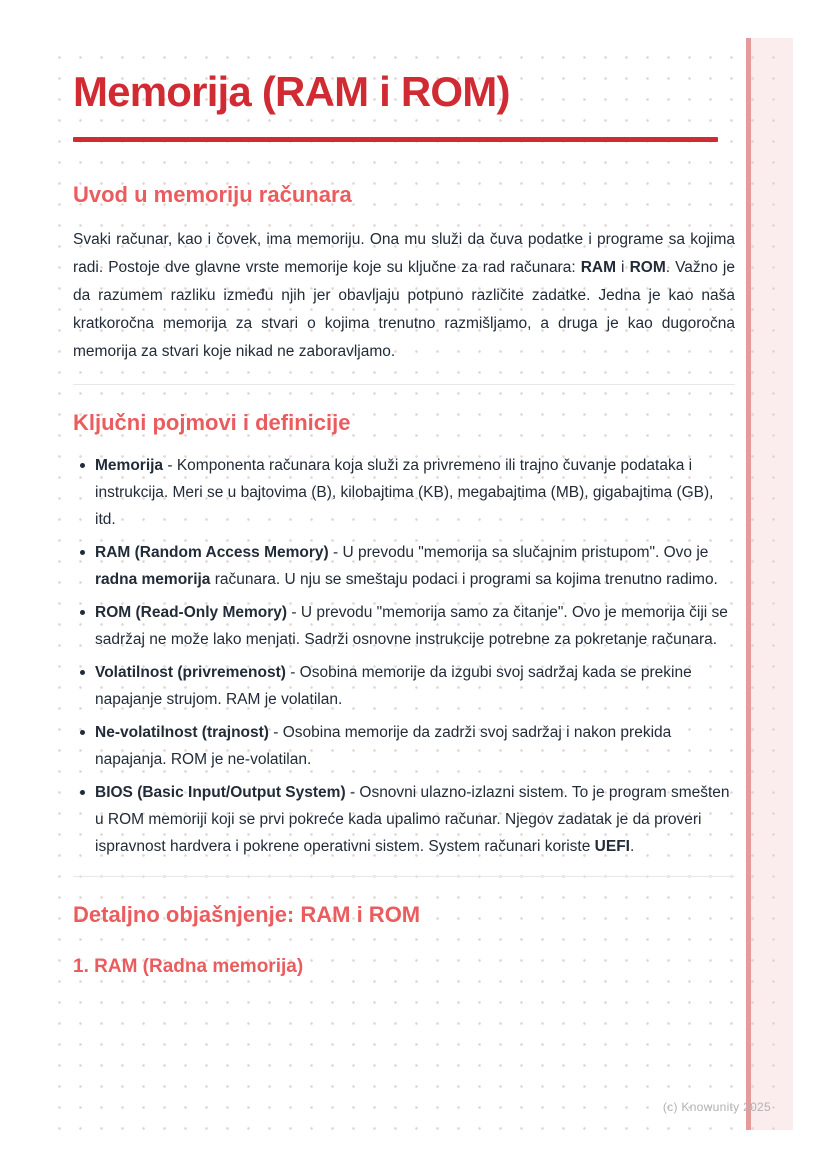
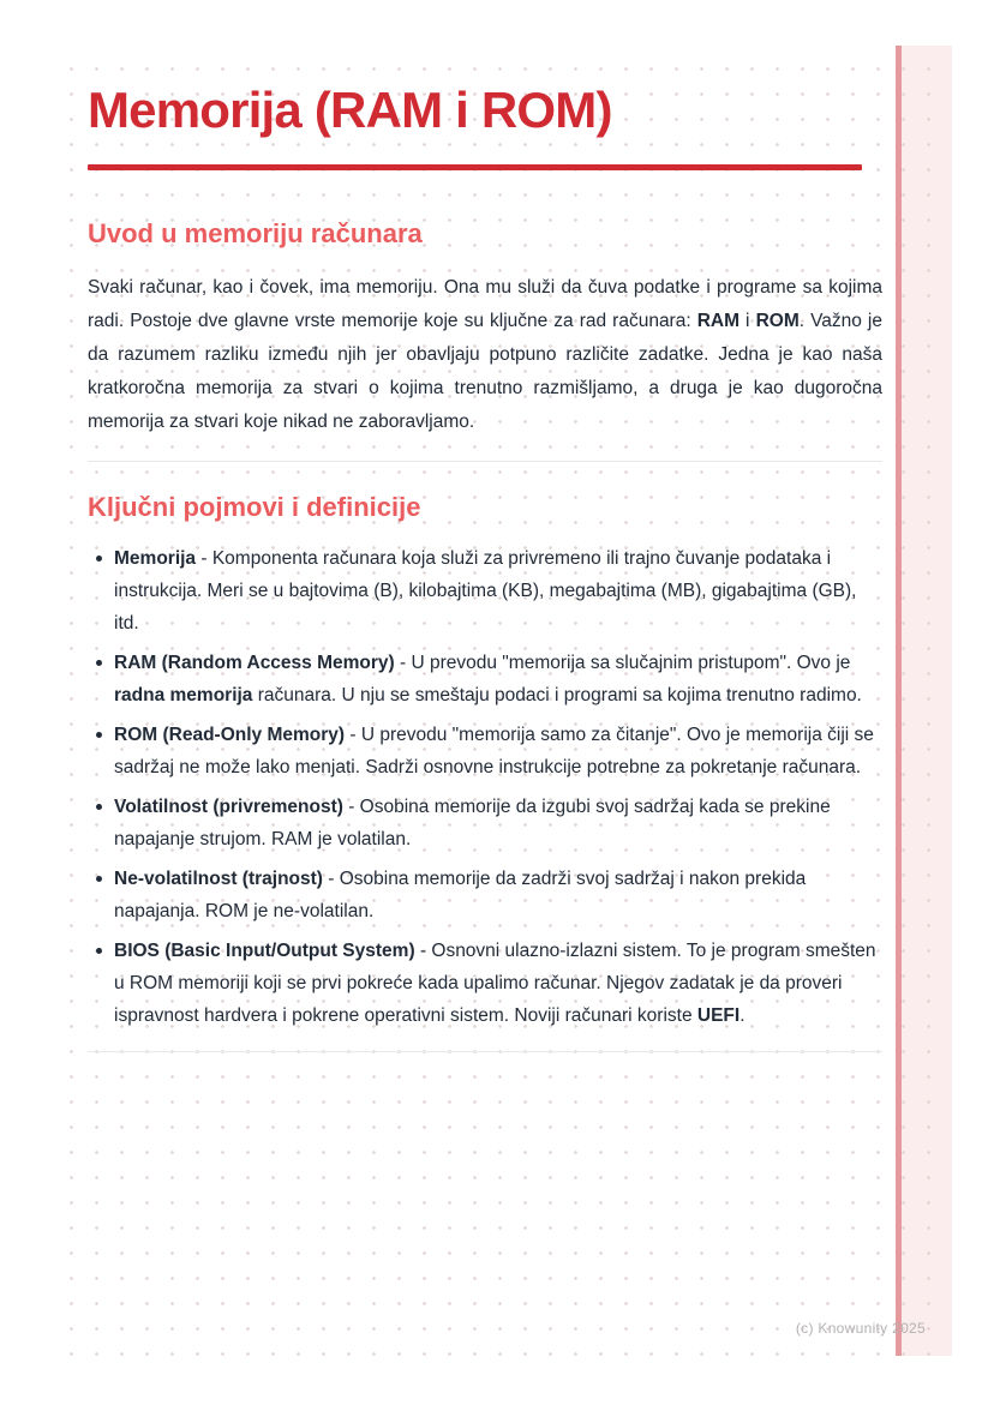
  Memorija (RAM i ROM)
  Uvod u memoriju računara
  Svaki računar, kao i čovek, ima memoriju. Ona mu služi da čuva podatke i programe sa kojima radi. Postoje dve glavne vrste memorije koje su ključne za rad računara: RAM i ROM. Važno je da razumem razliku između njih jer obavljaju potpuno različite zadatke. Jedna je kao naša kratkoročna memorija za stvari o kojima trenutno razmišljamo, a druga je kao dugoročna memorija za stvari koje nikad ne zaboravljamo.
  Ključni pojmovi i definicije
  Memorija - Komponenta računara koja služi za privremeno ili trajno čuvanje podataka i instrukcija. Meri se u bajtovima (B), kilobajtima (KB), megabajtima (MB), gigabajtima (GB), itd.
  RAM (Random Access Memory) - U prevodu "memorija sa slučajnim pristupom". Ovo je radna memorija računara. U nju se smeštaju podaci i programi sa kojima trenutno radimo.
  ROM (Read-Only Memory) - U prevodu "memorija samo za čitanje". Ovo je memorija čiji se sadržaj ne može lako menjati. Sadrži osnovne instrukcije potrebne za pokretanje računara.
  Volatilnost (privremenost) - Osobina memorije da izgubi svoj sadržaj kada se prekine napajanje strujom. RAM je volatilan.
  Ne-volatilnost (trajnost) - Osobina memorije da zadrži svoj sadržaj i nakon prekida napajanja. ROM je ne-volatilan.
- BIOS (Basic Input/Output System) - Osnovni ulazno-izlazni sistem. To je program smešten u ROM memoriji koji se prvi pokreće kada upalimo računar. Njegov zadatak je da proveri ispravnost hardvera i pokrene operativni sistem. System računari koriste UEFI.
+ BIOS (Basic Input/Output System) - Osnovni ulazno-izlazni sistem. To je program smešten u ROM memoriji koji se prvi pokreće kada upalimo računar. Njegov zadatak je da proveri ispravnost hardvera i pokrene operativni sistem. Noviji računari koriste UEFI.
- Detaljno objašnjenje: RAM i ROM
- 1. RAM (Radna memorija)
  (c) Knowunity 2025
